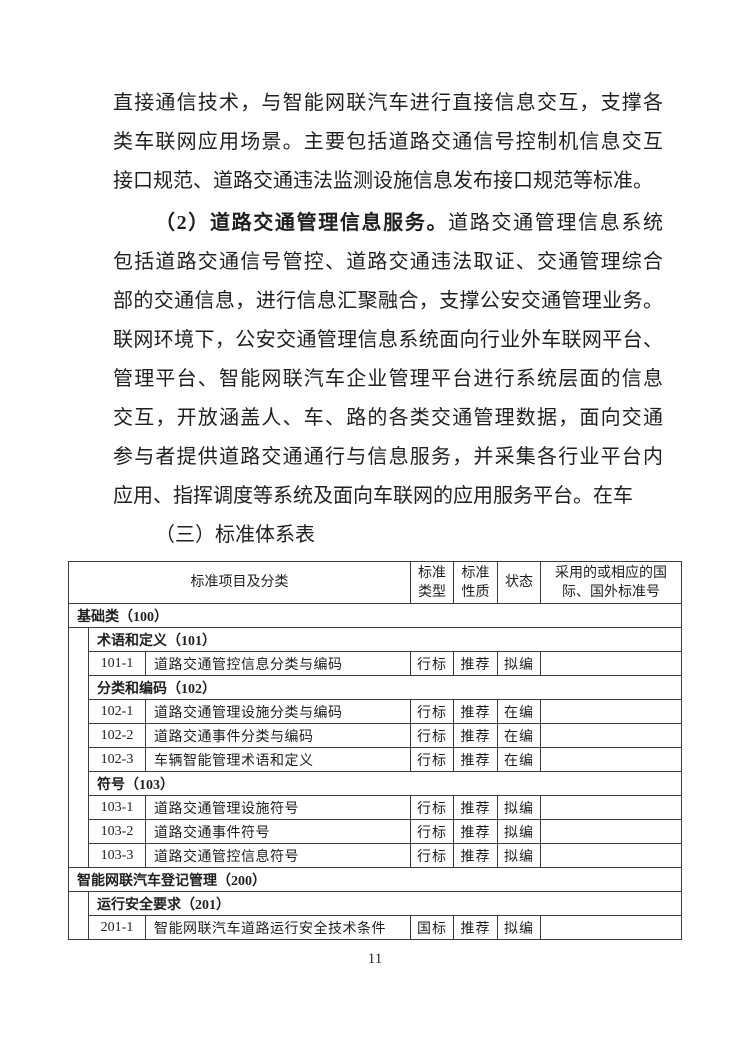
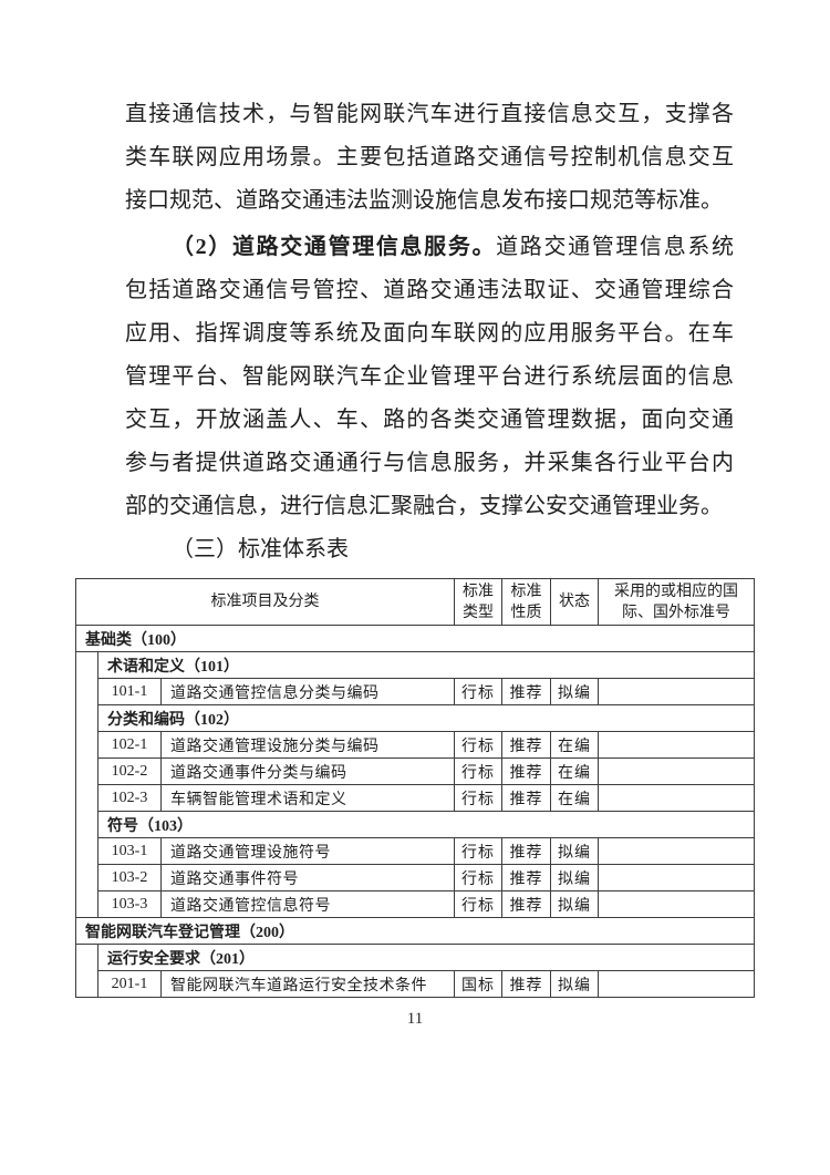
  直接通信技术，与智能网联汽车进行直接信息交互，支撑各
  类车联网应用场景。主要包括道路交通信号控制机信息交互
  接口规范、道路交通违法监测设施信息发布接口规范等标准。
  （2）道路交通管理信息服务。道路交通管理信息系统
  包括道路交通信号管控、道路交通违法取证、交通管理综合
- 部的交通信息，进行信息汇聚融合，支撑公安交通管理业务。
+ 应用、指挥调度等系统及面向车联网的应用服务平台。在车
- 联网环境下，公安交通管理信息系统面向行业外车联网平台、
  管理平台、智能网联汽车企业管理平台进行系统层面的信息
  交互，开放涵盖人、车、路的各类交通管理数据，面向交通
  参与者提供道路交通通行与信息服务，并采集各行业平台内
- 应用、指挥调度等系统及面向车联网的应用服务平台。在车
+ 部的交通信息，进行信息汇聚融合，支撑公安交通管理业务。
  （三）标准体系表
  标准项目及分类	标准类型	标准性质	状态	采用的或相应的国际、国外标准号
  基础类（100）
  	术语和定义（101）
  101-1	道路交通管控信息分类与编码	行标	推荐	拟编
  分类和编码（102）
  102-1	道路交通管理设施分类与编码	行标	推荐	在编
  102-2	道路交通事件分类与编码	行标	推荐	在编
  102-3	车辆智能管理术语和定义	行标	推荐	在编
  符号（103）
  103-1	道路交通管理设施符号	行标	推荐	拟编
  103-2	道路交通事件符号	行标	推荐	拟编
  103-3	道路交通管控信息符号	行标	推荐	拟编
  智能网联汽车登记管理（200）
  	运行安全要求（201）
  201-1	智能网联汽车道路运行安全技术条件	国标	推荐	拟编
  11
